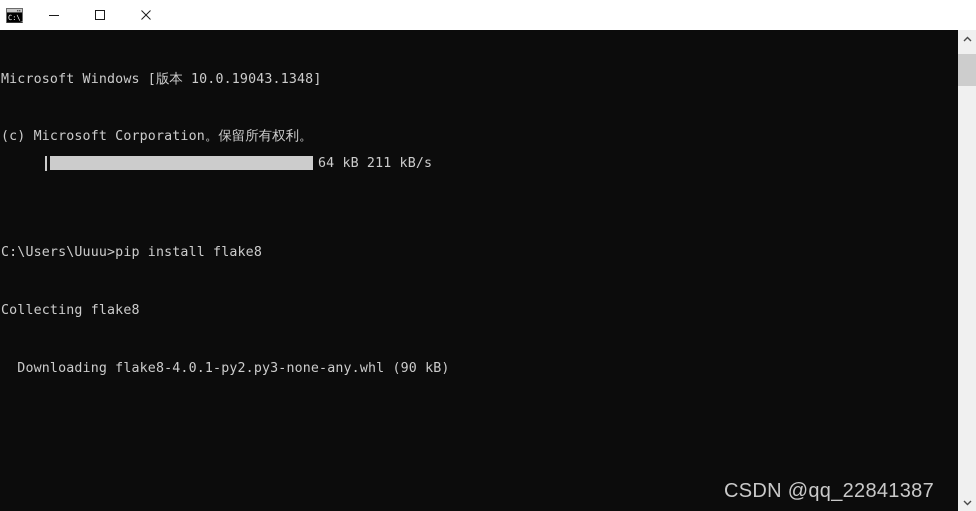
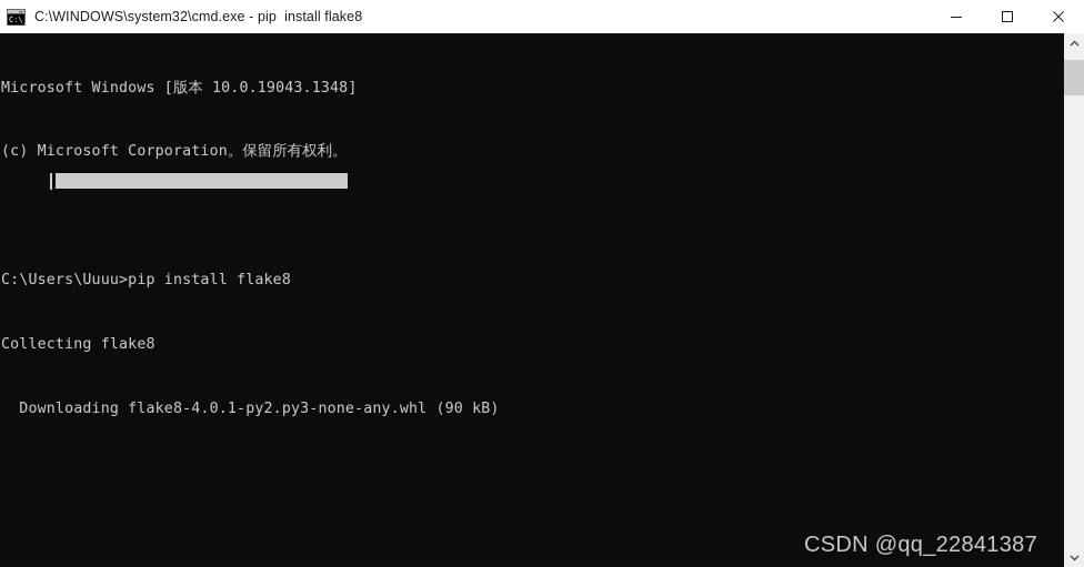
  C:\_
+ C:\WINDOWS\system32\cmd.exe - pip install flake8
  Microsoft Windows [版本 10.0.19043.1348]
  (c) Microsoft Corporation。保留所有权利。
  C:\Users\Uuuu>pip install flake8
  Collecting flake8
  Downloading flake8-4.0.1-py2.py3-none-any.whl (90 kB)
- 64 kB 211 kB/s
  CSDN @qq_22841387
